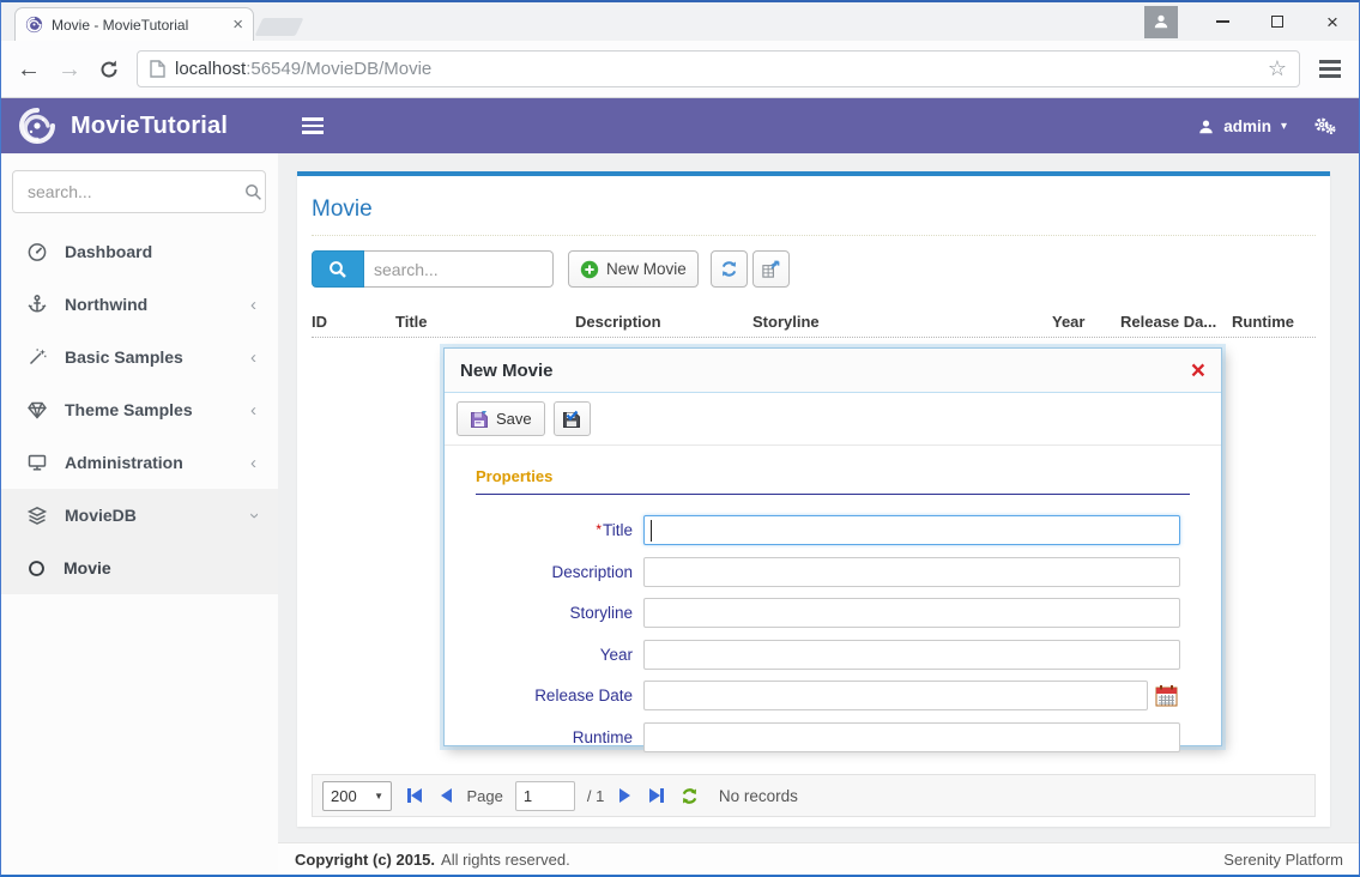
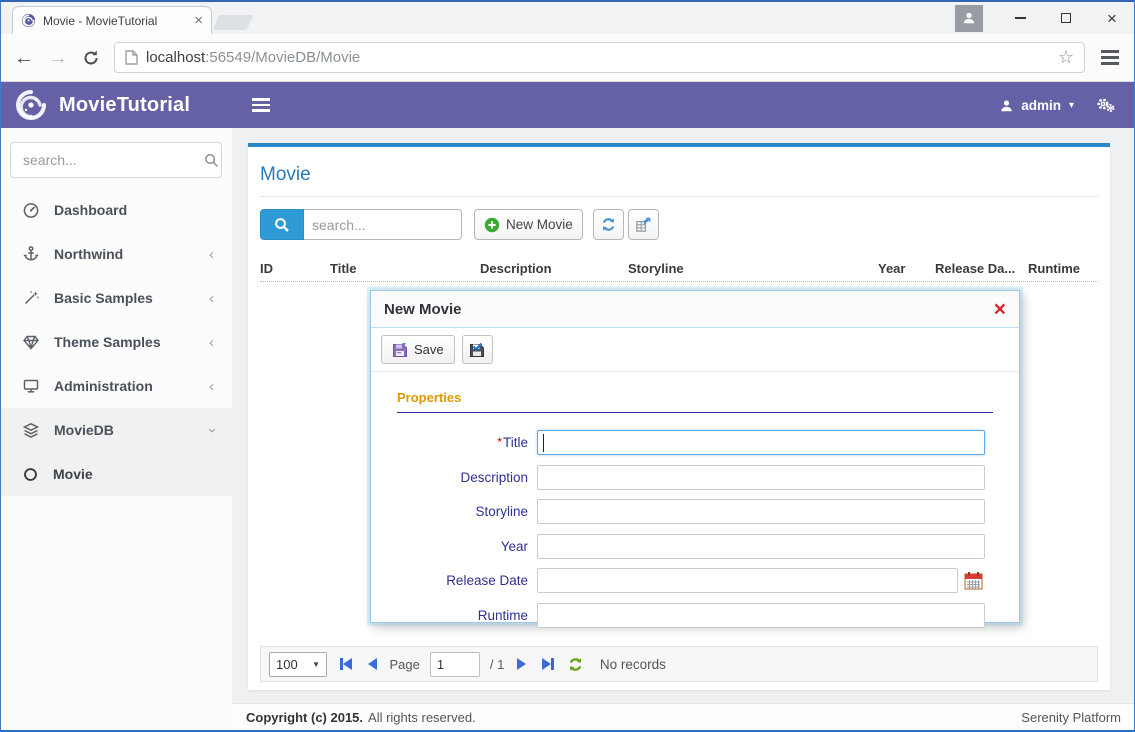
  Movie - MovieTutorial
  ×
  ×
  ←
  →
  localhost:56549/MovieDB/Movie
  ☆
  MovieTutorial
  admin
  ▾
  search...
  Dashboard
  Northwind
  ‹
  Basic Samples
  ‹
  Theme Samples
  ‹
  Administration
  ‹
  MovieDB
  Movie
  Movie
  search...
  New Movie
  ID
  Title
  Description
  Storyline
  Year
  Release Da...
  Runtime
- 200
+ 100
  ▼
  Page
  1
  / 1
  No records
  Copyright (c) 2015.
  All rights reserved.
  Serenity Platform
  New Movie
  ×
  Save
  Properties
  *Title
  Description
  Storyline
  Year
  Release Date
  Runtime
